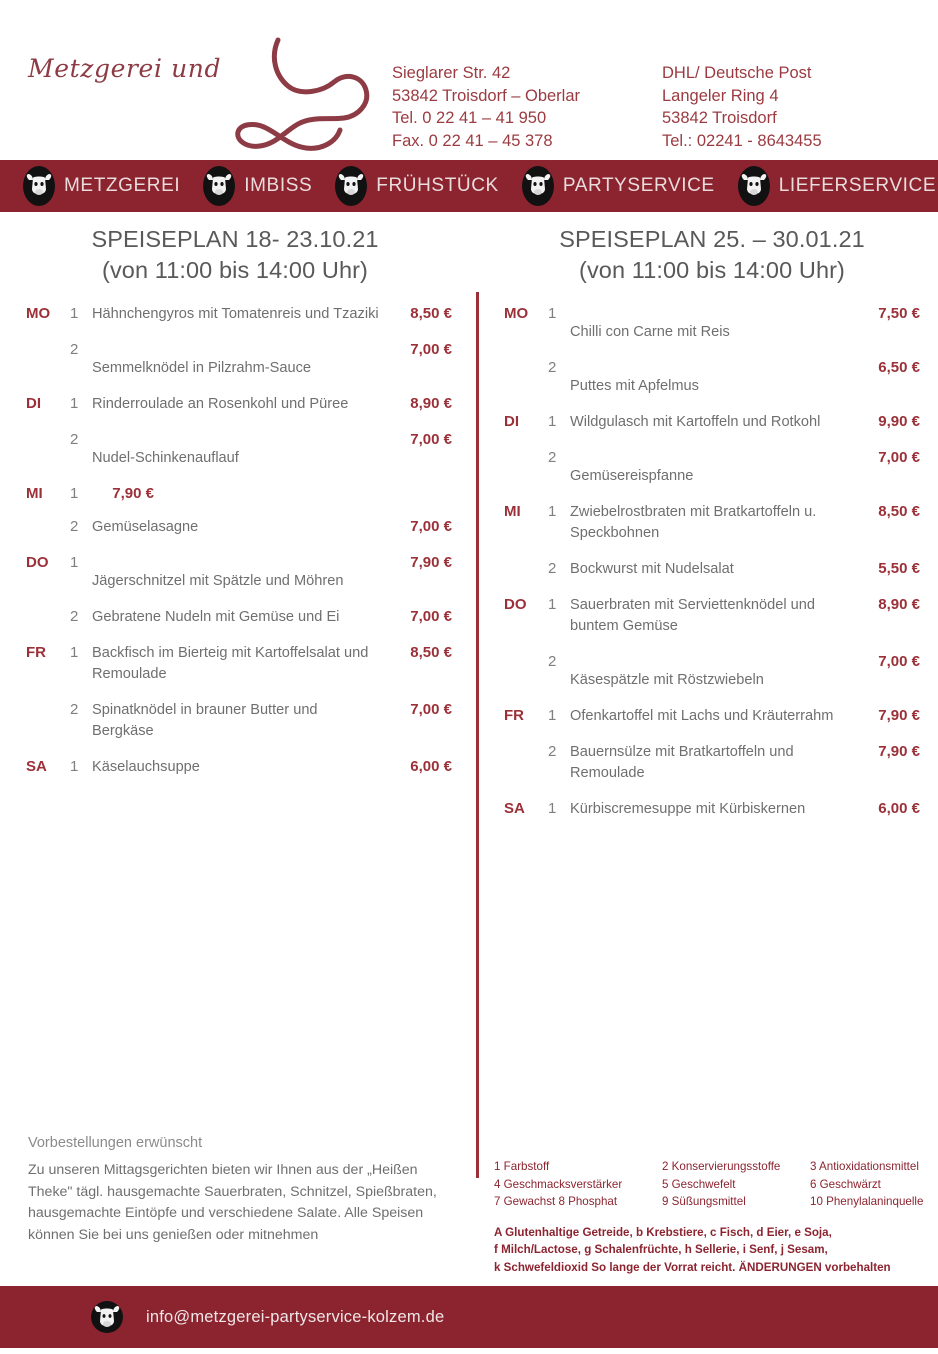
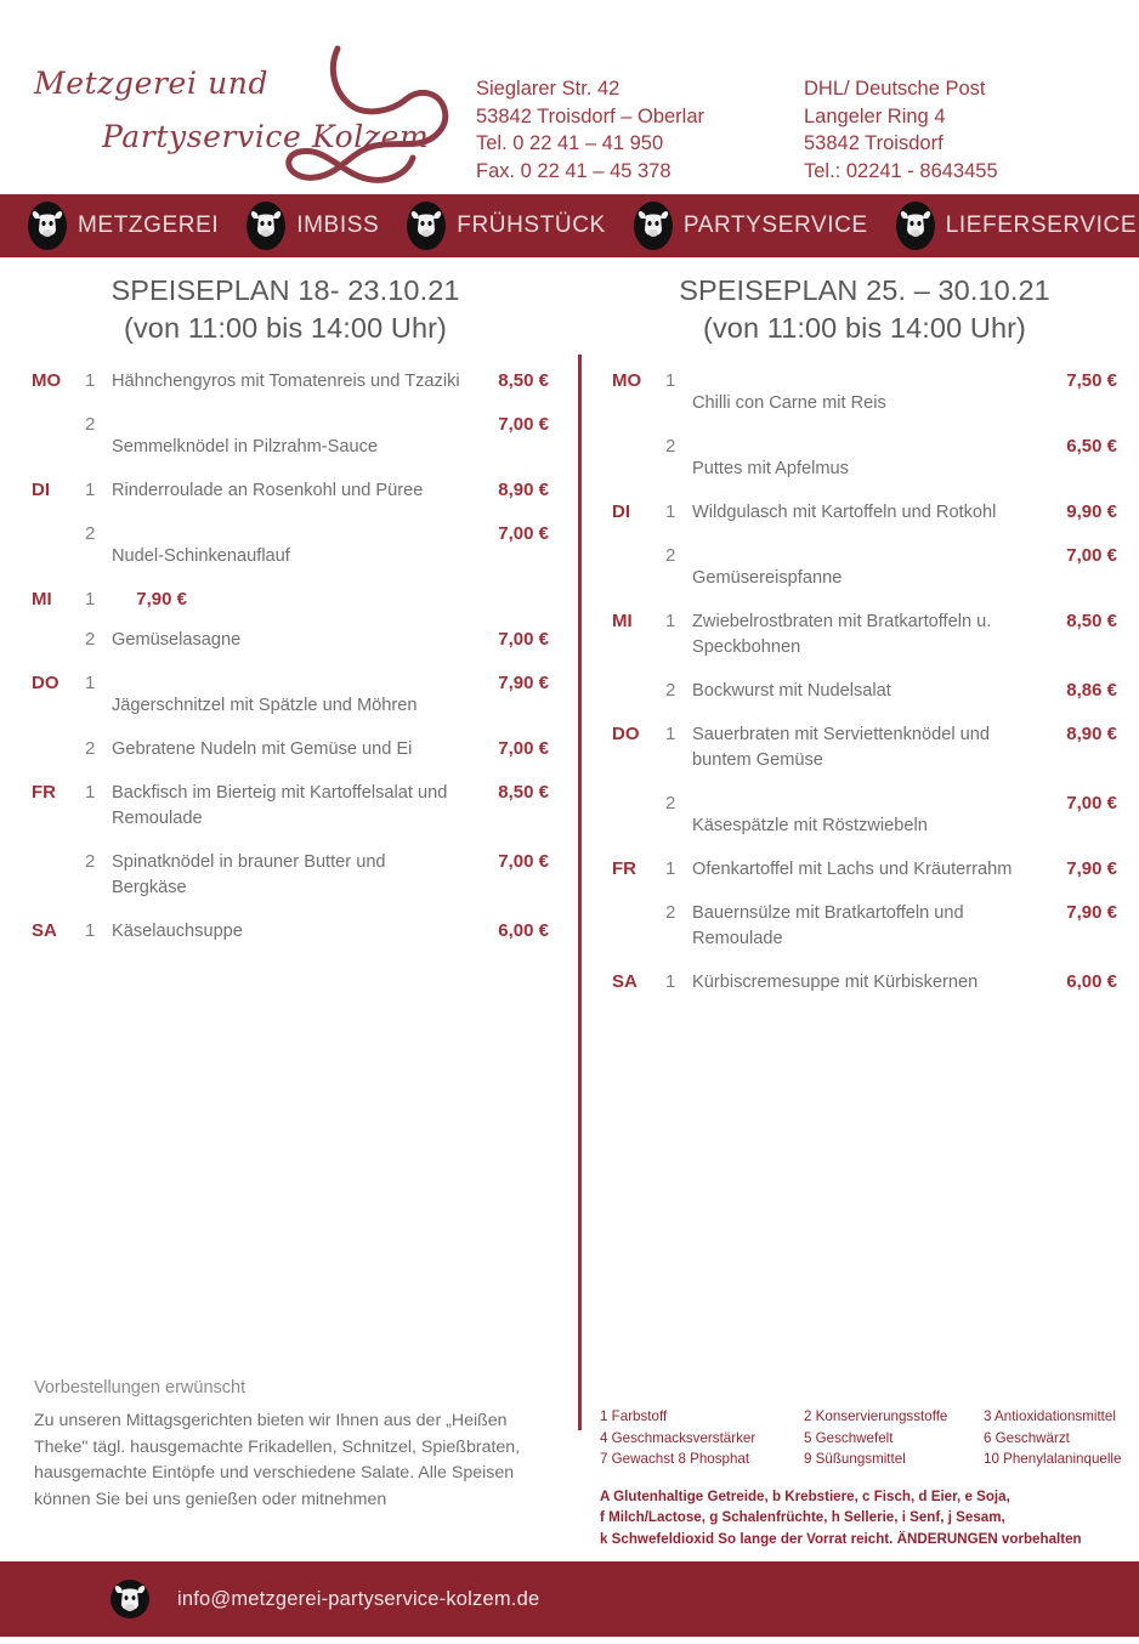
  Metzgerei und
+ Partyservice Kolzem
  Sieglarer Str. 42
  53842 Troisdorf – Oberlar
  Tel. 0 22 41 – 41 950
  Fax. 0 22 41 – 45 378
  DHL/ Deutsche Post
  Langeler Ring 4
  53842 Troisdorf
  Tel.: 02241 - 8643455
  METZGEREI
  IMBISS
  FRÜHSTÜCK
  PARTYSERVICE
  LIEFERSERVICE
  SPEISEPLAN 18- 23.10.21
  (von 11:00 bis 14:00 Uhr)
  MO
  1
  Hähnchengyros mit Tomatenreis und Tzaziki
  8,50 €
  2
  Semmelknödel in Pilzrahm-Sauce
  7,00 €
  DI
  1
  Rinderroulade an Rosenkohl und Püree
  8,90 €
  2
  Nudel-Schinkenauflauf
  7,00 €
  MI
  1
  7,90 €
  2
  Gemüselasagne
  7,00 €
  DO
  1
  Jägerschnitzel mit Spätzle und Möhren
  7,90 €
  2
  Gebratene Nudeln mit Gemüse und Ei
  7,00 €
  FR
  1
  Backfisch im Bierteig mit Kartoffelsalat und Remoulade
  8,50 €
  2
  Spinatknödel in brauner Butter und Bergkäse
  7,00 €
  SA
  1
  Käselauchsuppe
  6,00 €
- SPEISEPLAN 25. – 30.01.21
+ SPEISEPLAN 25. – 30.10.21
  (von 11:00 bis 14:00 Uhr)
  MO
  1
  Chilli con Carne mit Reis
  7,50 €
  2
  Puttes mit Apfelmus
  6,50 €
  DI
  1
  Wildgulasch mit Kartoffeln und Rotkohl
  9,90 €
  2
  Gemüsereispfanne
  7,00 €
  MI
  1
  Zwiebelrostbraten mit Bratkartoffeln u. Speckbohnen
  8,50 €
  2
  Bockwurst mit Nudelsalat
- 5,50 €
+ 8,86 €
  DO
  1
  Sauerbraten mit Serviettenknödel und buntem Gemüse
  8,90 €
  2
  Käsespätzle mit Röstzwiebeln
  7,00 €
  FR
  1
  Ofenkartoffel mit Lachs und Kräuterrahm
  7,90 €
  2
  Bauernsülze mit Bratkartoffeln und Remoulade
  7,90 €
  SA
  1
  Kürbiscremesuppe mit Kürbiskernen
  6,00 €
  Vorbestellungen erwünscht
  Zu unseren Mittagsgerichten bieten wir Ihnen aus der „Heißen
- Theke" tägl. hausgemachte Sauerbraten, Schnitzel, Spießbraten,
+ Theke" tägl. hausgemachte Frikadellen, Schnitzel, Spießbraten,
  hausgemachte Eintöpfe und verschiedene Salate. Alle Speisen
  können Sie bei uns genießen oder mitnehmen
  1 Farbstoff
  2 Konservierungsstoffe
  3 Antioxidationsmittel
  4 Geschmacksverstärker
  5 Geschwefelt
  6 Geschwärzt
  7 Gewachst 8 Phosphat
  9 Süßungsmittel
  10 Phenylalaninquelle
  A Glutenhaltige Getreide, b Krebstiere, c Fisch, d Eier, e Soja,
  f Milch/Lactose, g Schalenfrüchte, h Sellerie, i Senf, j Sesam,
  k Schwefeldioxid So lange der Vorrat reicht. ÄNDERUNGEN vorbehalten
  info@metzgerei-partyservice-kolzem.de
